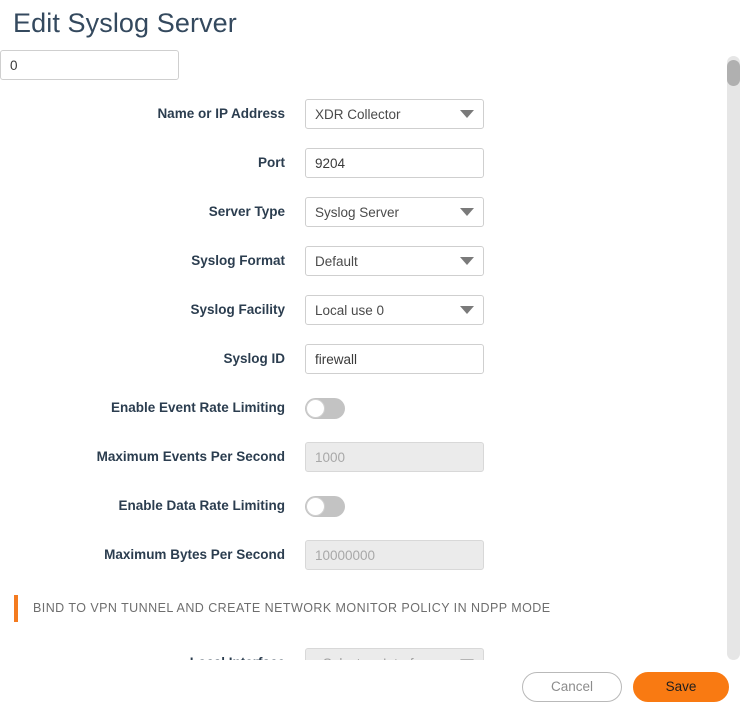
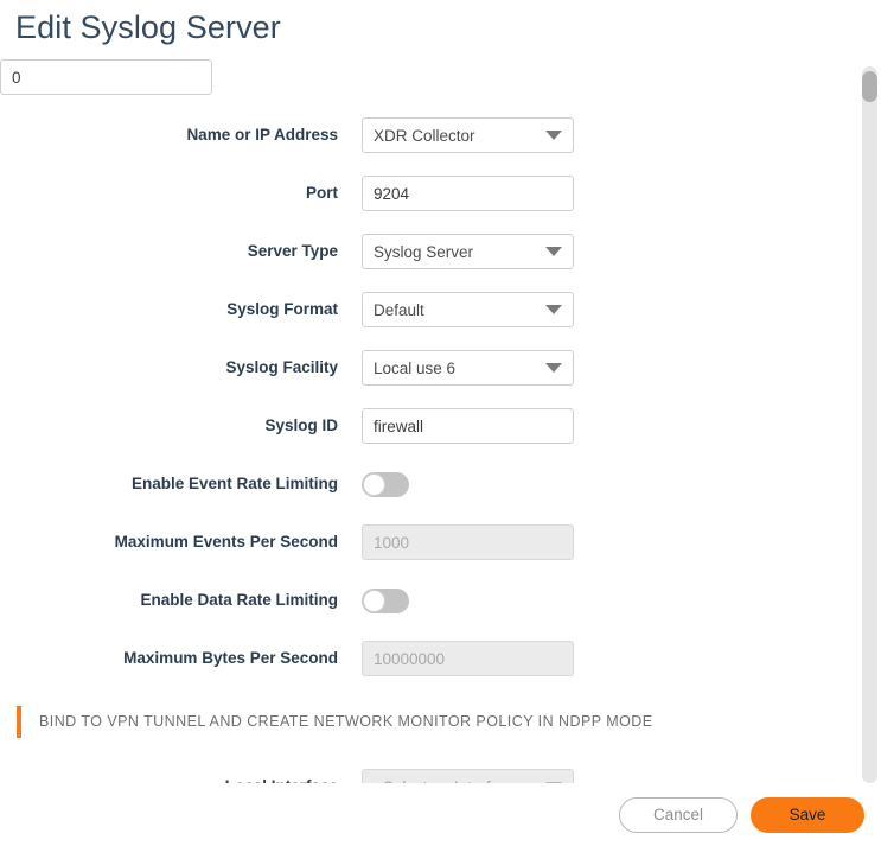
  Edit Syslog Server
  0
  Name or IP Address
  XDR Collector
  Port
  9204
  Server Type
  Syslog Server
  Syslog Format
  Default
  Syslog Facility
- Local use 0
+ Local use 6
  Syslog ID
  firewall
  Enable Event Rate Limiting
  Maximum Events Per Second
  1000
  Enable Data Rate Limiting
  Maximum Bytes Per Second
  10000000
  BIND TO VPN TUNNEL AND CREATE NETWORK MONITOR POLICY IN NDPP MODE
  Cancel
  Save
